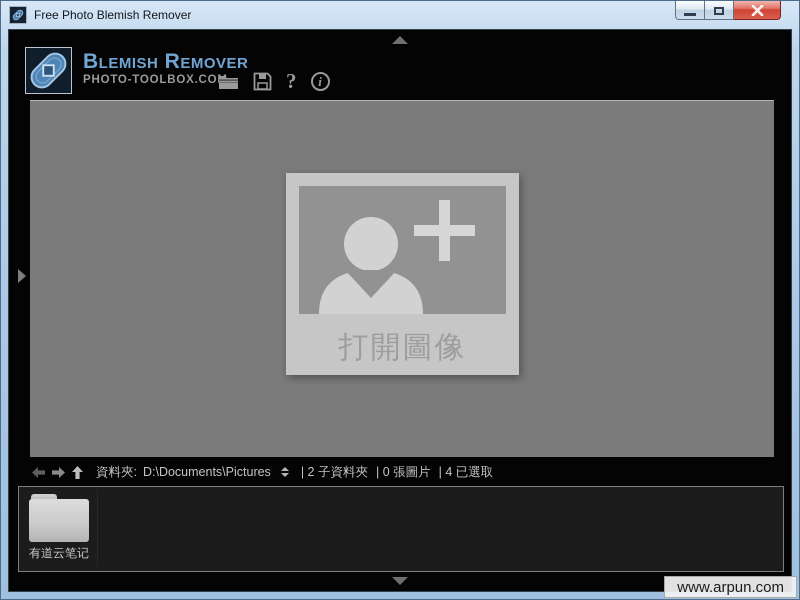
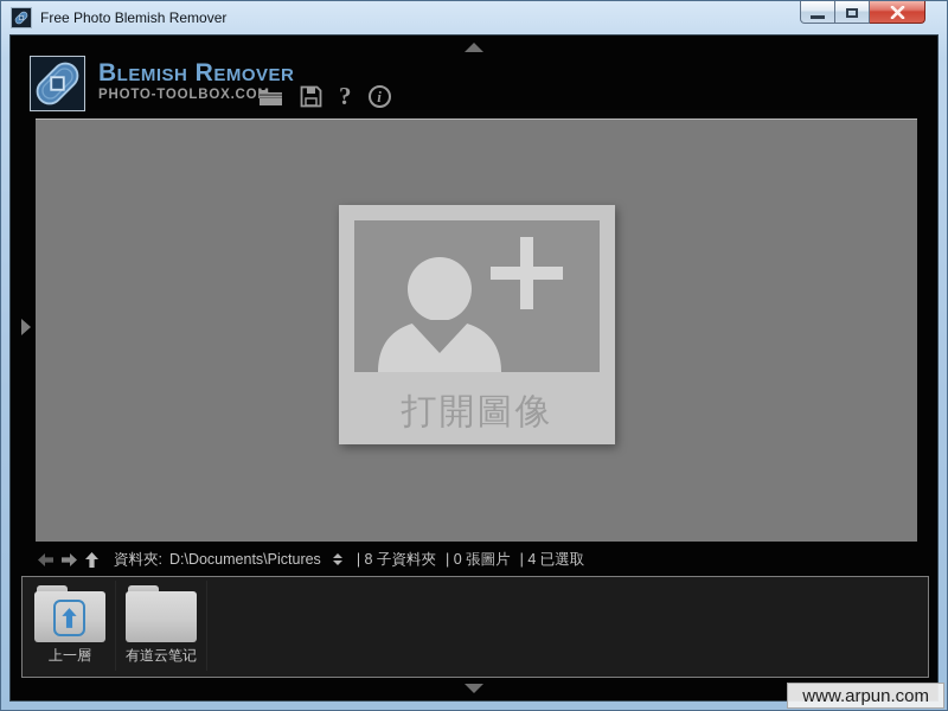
  Free Photo Blemish Remover
  Blemish Remover
  PHOTO-TOOLBOX.CO
  ?
  i
  打開圖像
  資料夾:
  D:\Documents\Pictures
- | 2 子資料夾
+ | 8 子資料夾
  | 0 張圖片
  | 4 已選取
+ 上一層
  有道云笔记
  www.arpun.com
